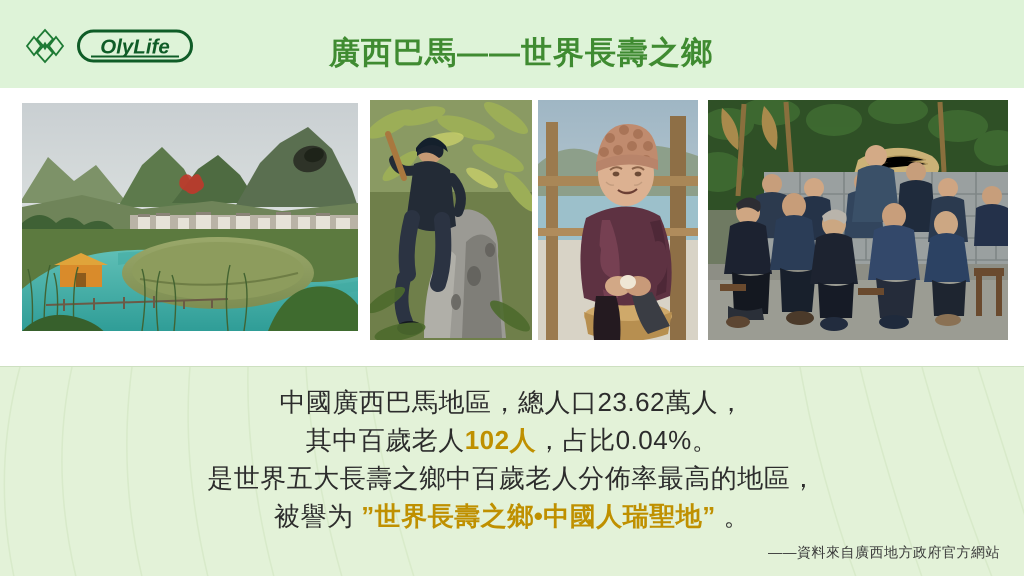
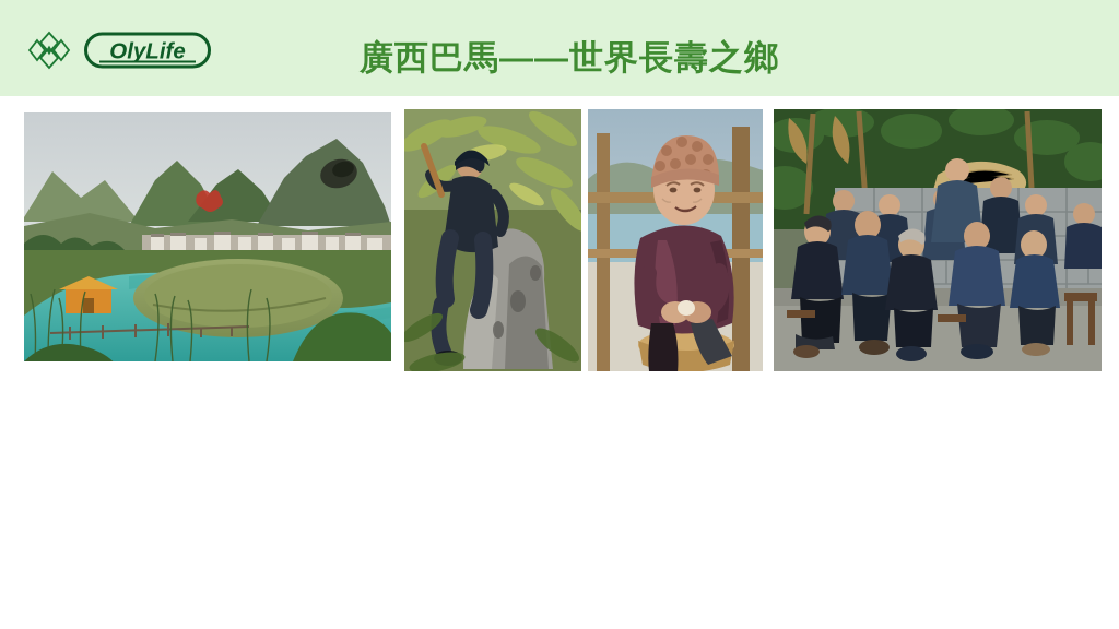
  OlyLife
  廣西巴馬——世界長壽之鄉
- 中國廣西巴馬地區，總人口23.62萬人，
- 其中百歲老人102人，占比0.04%。
- 是世界五大長壽之鄉中百歲老人分佈率最高的地區，
- 被譽为 ”世界長壽之鄉•中國人瑞聖地” 。
- ——資料來自廣西地方政府官方網站
